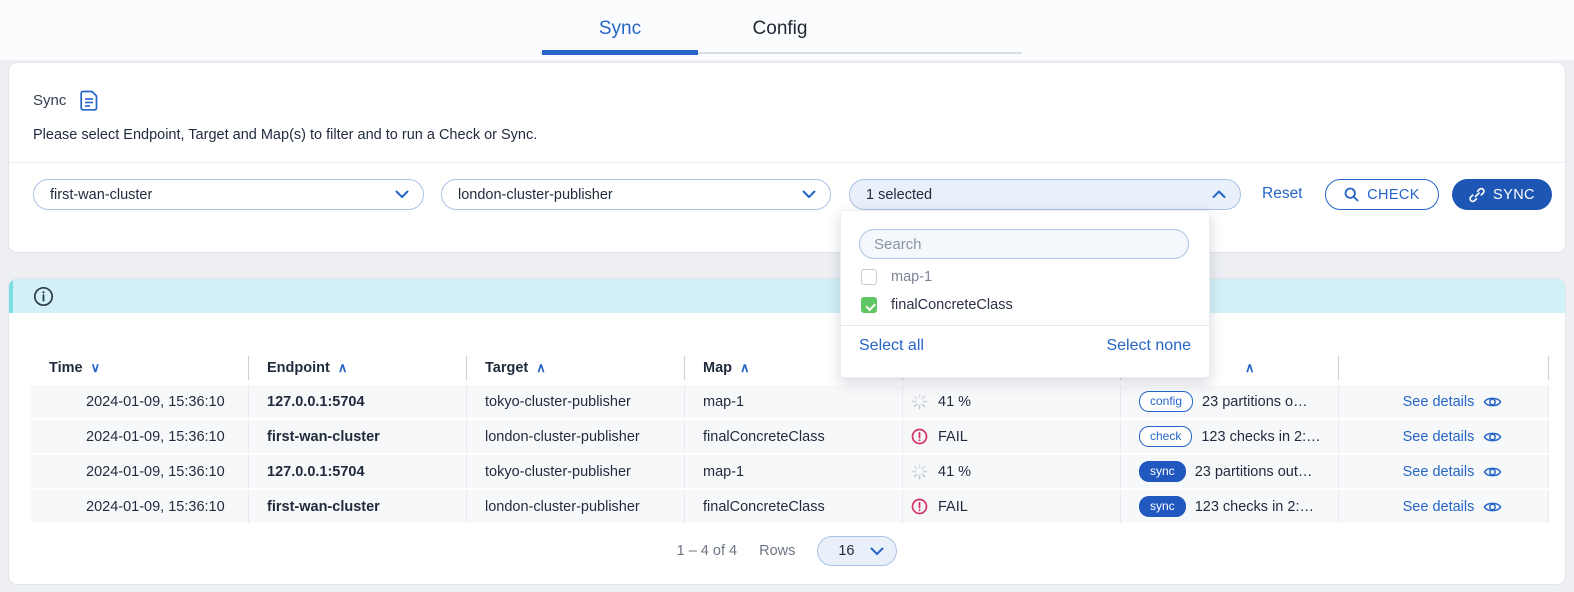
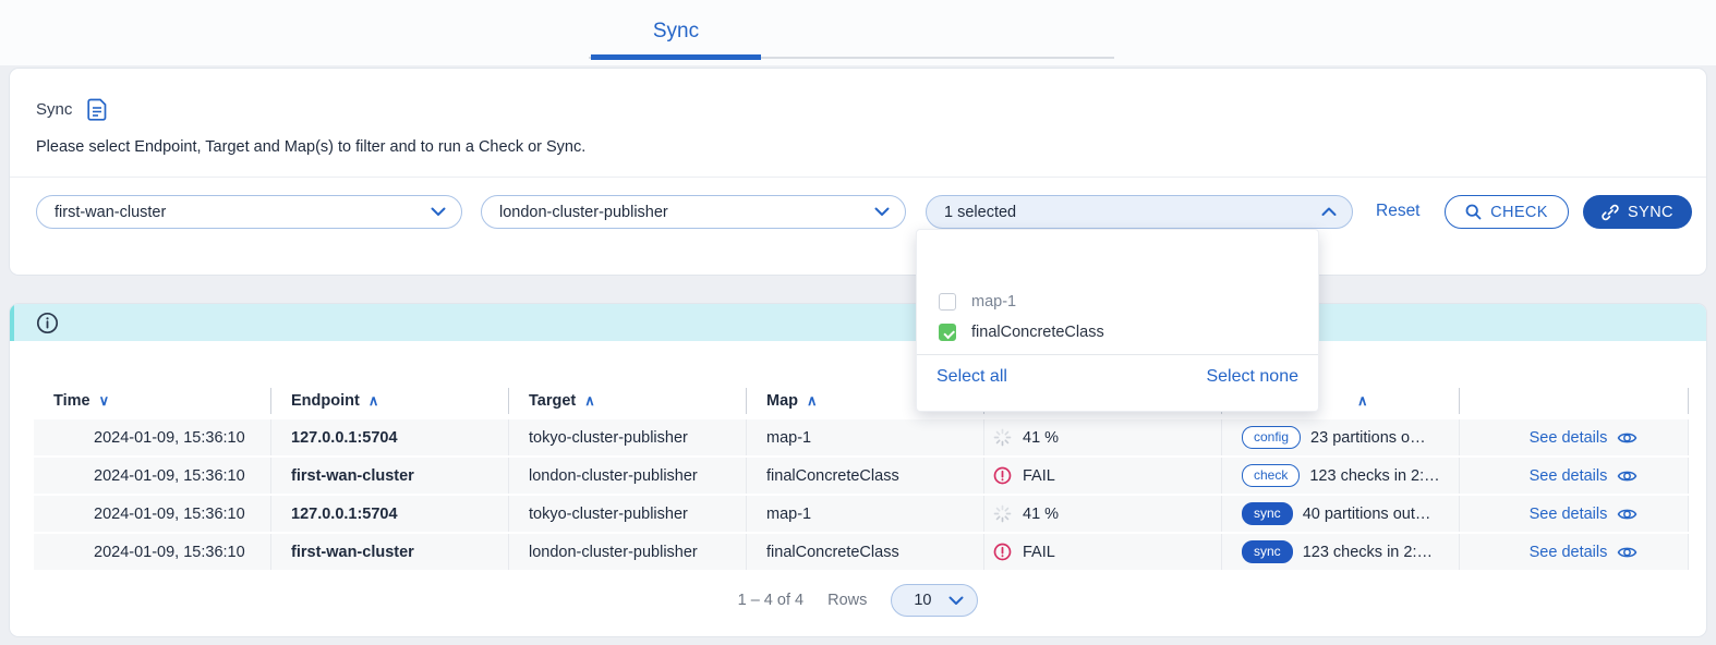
  Sync
- Config
  Sync
  Please select Endpoint, Target and Map(s) to filter and to run a Check or Sync.
  first-wan-cluster
  london-cluster-publisher
  1 selected
  Reset
  CHECK
  SYNC
  Time
  ∨
  Endpoint
  ∧
  Target
  ∧
  Map
  ∧
  ∧
  2024-01-09, 15:36:10
  127.0.0.1:5704
  tokyo-cluster-publisher
  map-1
  41 %
  config
  23 partitions o…
  See details
  2024-01-09, 15:36:10
  first-wan-cluster
  london-cluster-publisher
  finalConcreteClass
  FAIL
  check
  123 checks in 2:…
  See details
  2024-01-09, 15:36:10
  127.0.0.1:5704
  tokyo-cluster-publisher
  map-1
  41 %
  sync
- 23 partitions out…
+ 40 partitions out…
  See details
  2024-01-09, 15:36:10
  first-wan-cluster
  london-cluster-publisher
  finalConcreteClass
  FAIL
  sync
  123 checks in 2:…
  See details
  1 – 4 of 4
  Rows
- 16
+ 10
- Search
  map-1
  finalConcreteClass
  Select all
  Select none
